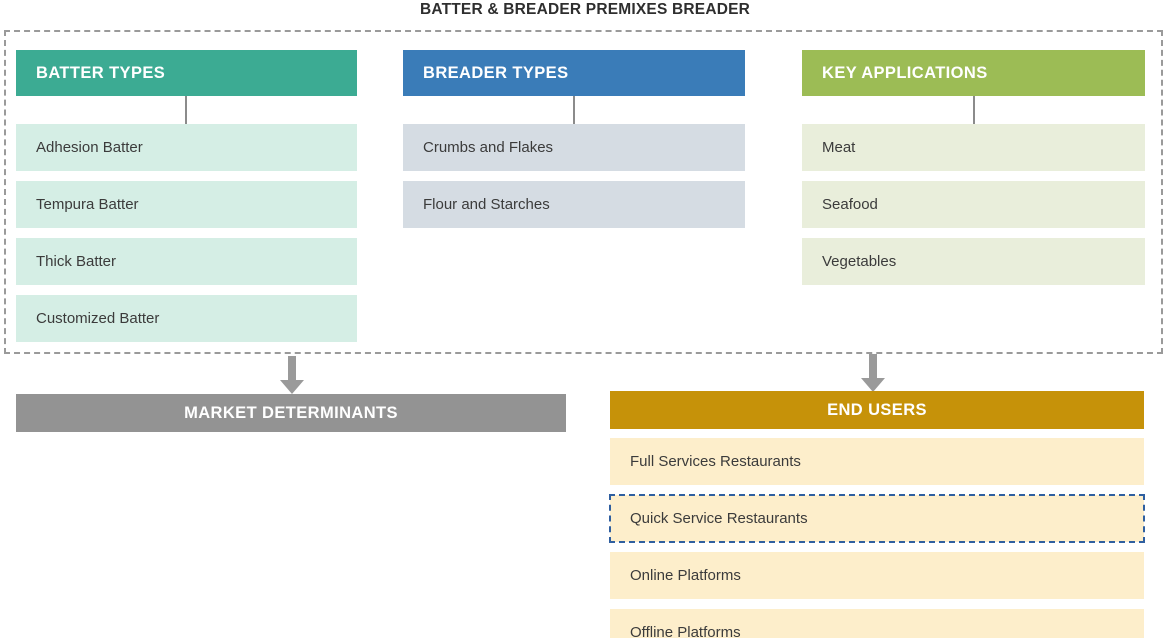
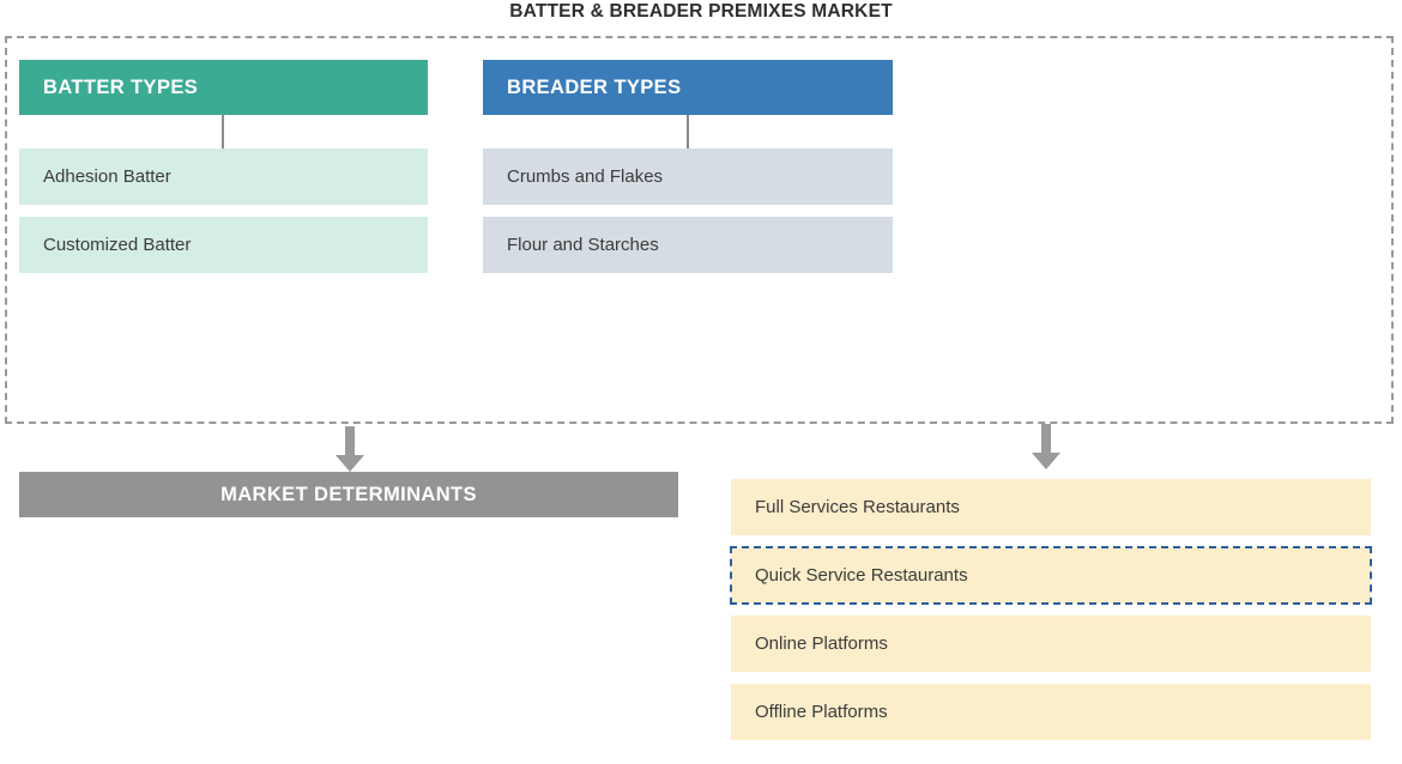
- BATTER & BREADER PREMIXES BREADER
+ BATTER & BREADER PREMIXES MARKET
  BATTER TYPES
  Adhesion Batter
- Tempura Batter
- Thick Batter
  Customized Batter
  BREADER TYPES
  Crumbs and Flakes
  Flour and Starches
- KEY APPLICATIONS
- Meat
- Seafood
- Vegetables
  MARKET DETERMINANTS
- END USERS
  Full Services Restaurants
  Quick Service Restaurants
  Online Platforms
  Offline Platforms
